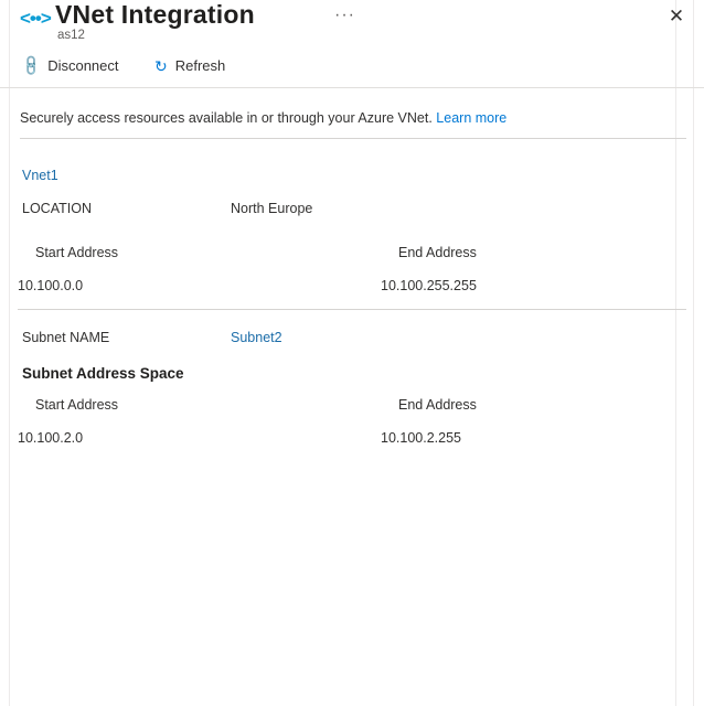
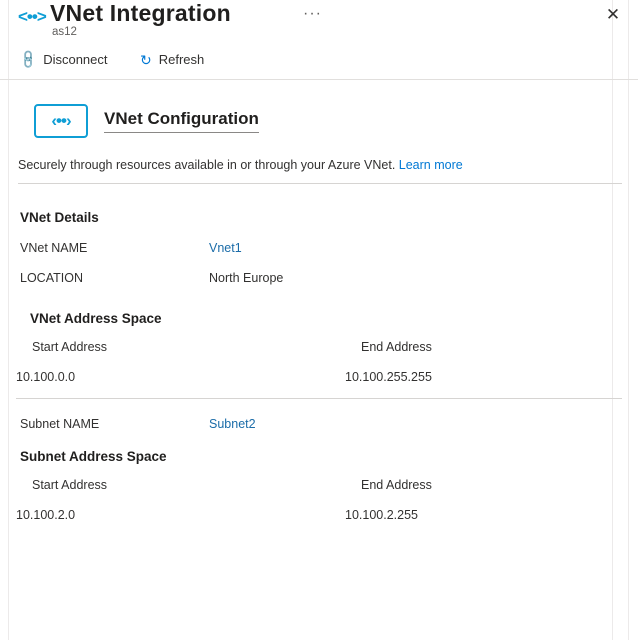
  <••>
  VNet Integration
  ···
  as12
  ✕
  Disconnect
  ↻
  Refresh
+ ‹••›
+ VNet Configuration
- Securely access resources available in or through your Azure VNet. Learn more
+ Securely through resources available in or through your Azure VNet. Learn more
+ VNet Details
+ VNet NAME
  Vnet1
  LOCATION
  North Europe
+ VNet Address Space
  Start Address
  10.100.0.0
  End Address
  10.100.255.255
  Subnet NAME
  Subnet2
  Subnet Address Space
  Start Address
  10.100.2.0
  End Address
  10.100.2.255
